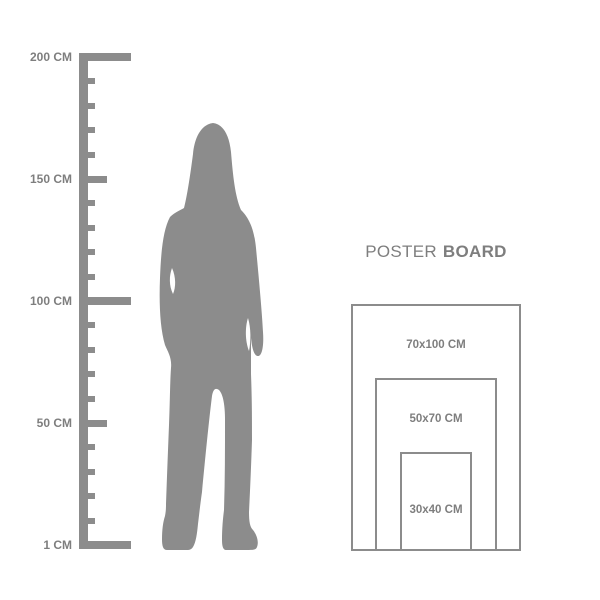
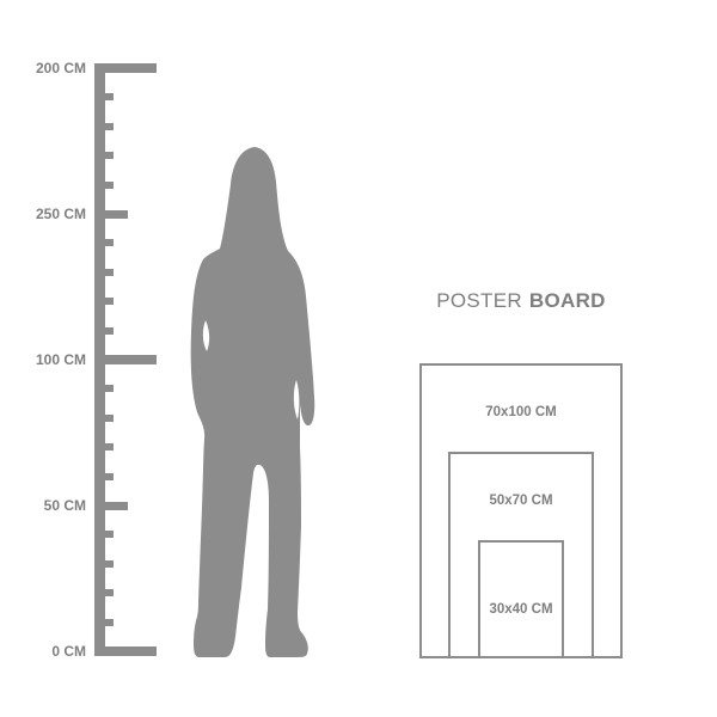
  200 CM
- 150 CM
+ 250 CM
  100 CM
  50 CM
- 1 CM
+ 0 CM
  POSTER BOARD
  70x100 CM
  50x70 CM
  30x40 CM
